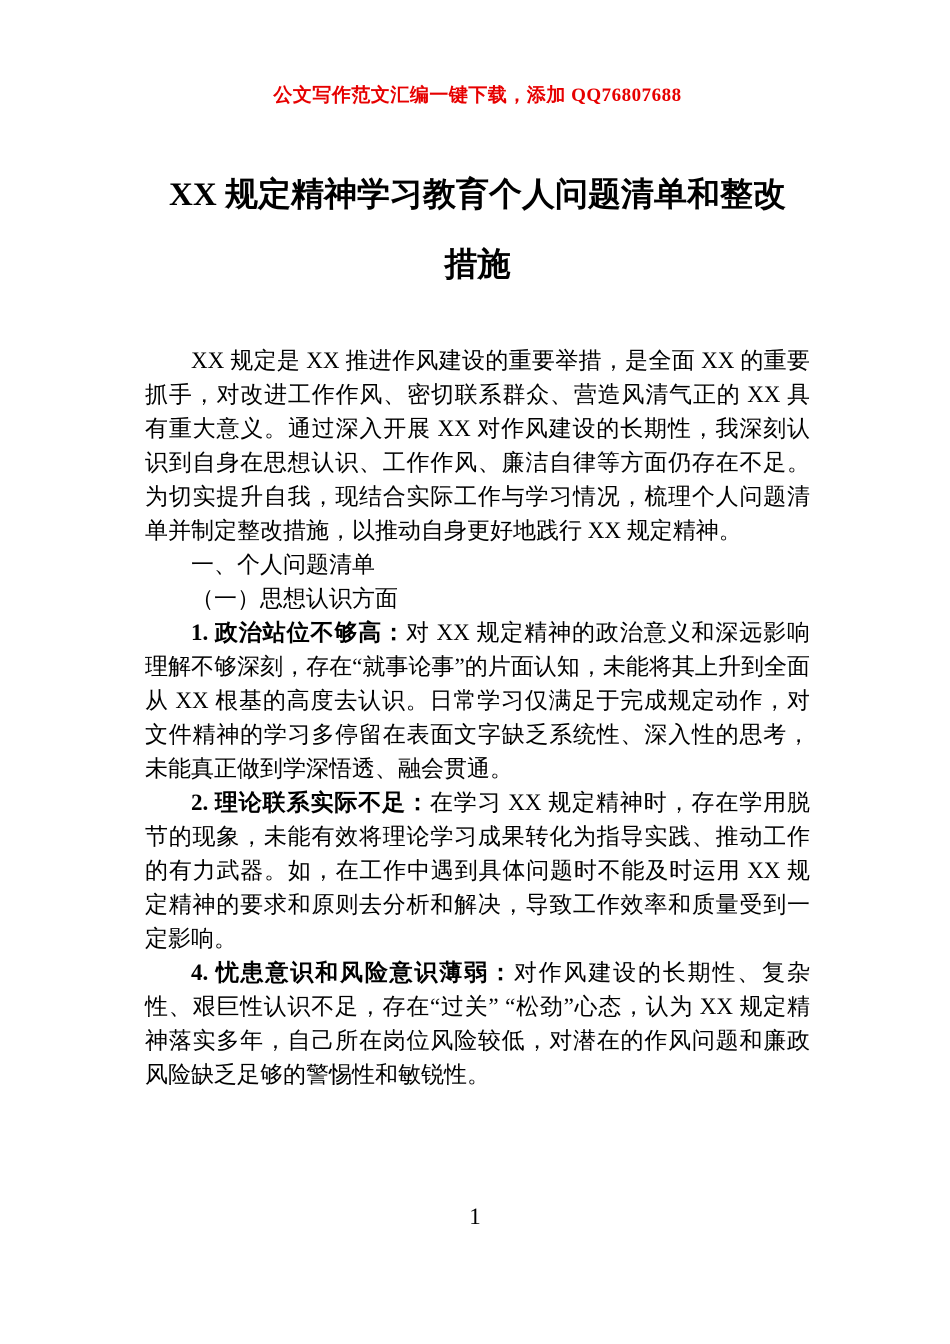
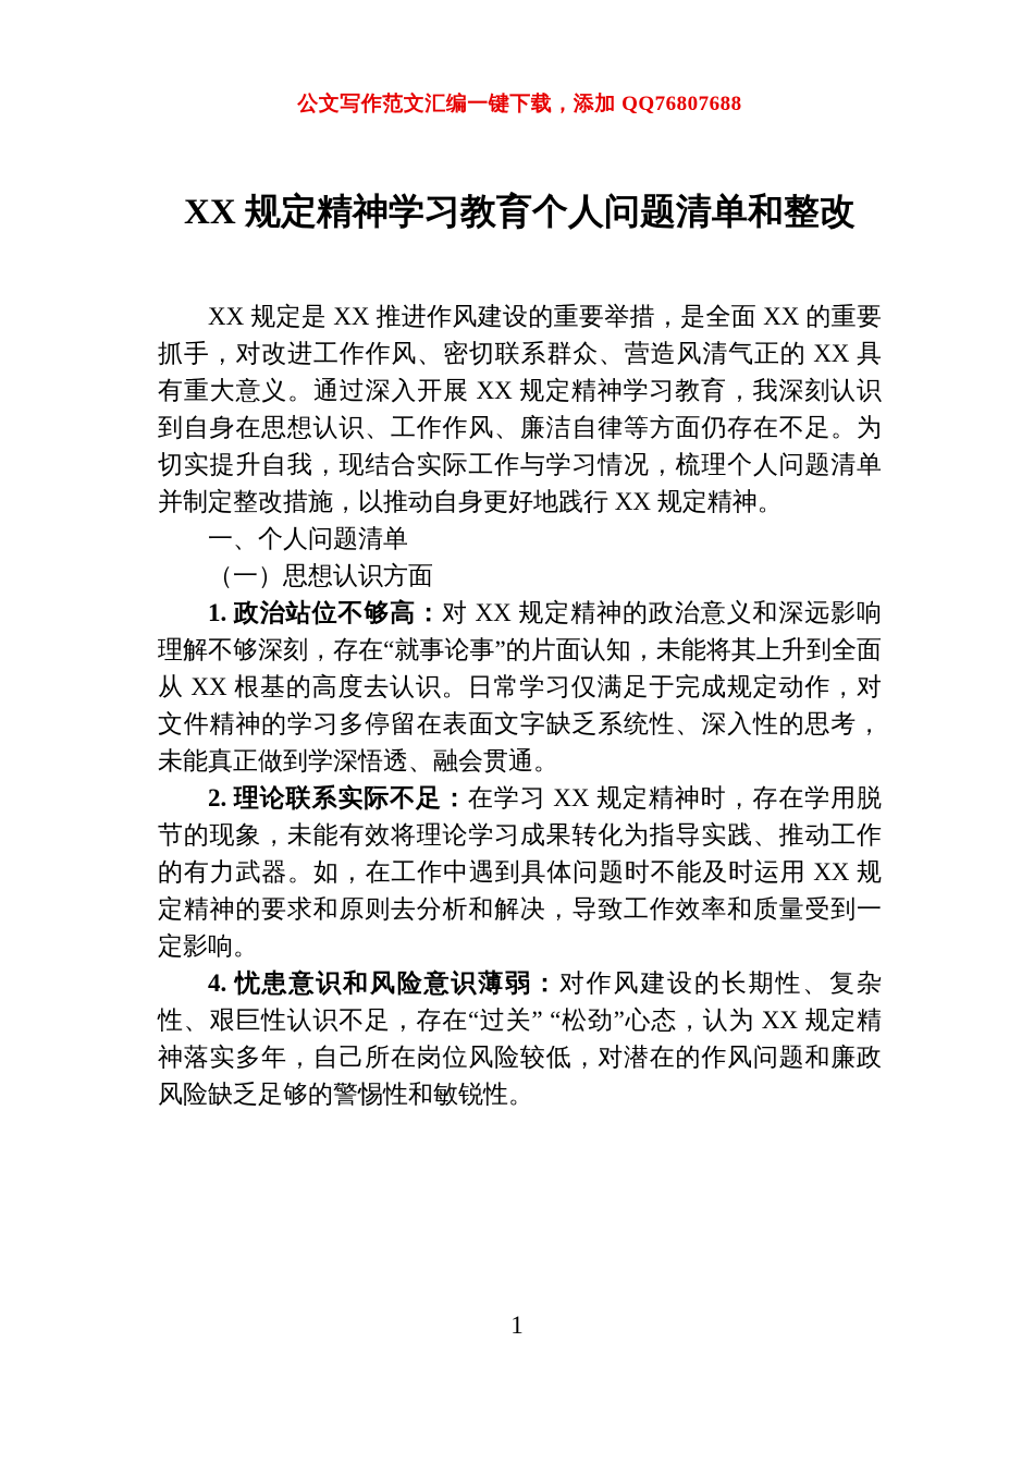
  公文写作范文汇编一键下载，添加 QQ76807688
  XX 规定精神学习教育个人问题清单和整改
- 措施
- XX 规定是 XX 推进作风建设的重要举措，是全面 XX 的重要抓手，对改进工作作风、密切联系群众、营造风清气正的 XX 具有重大意义。通过深入开展 XX 对作风建设的长期性，我深刻认识到自身在思想认识、工作作风、廉洁自律等方面仍存在不足。为切实提升自我，现结合实际工作与学习情况，梳理个人问题清单并制定整改措施，以推动自身更好地践行 XX 规定精神。
+ XX 规定是 XX 推进作风建设的重要举措，是全面 XX 的重要抓手，对改进工作作风、密切联系群众、营造风清气正的 XX 具有重大意义。通过深入开展 XX 规定精神学习教育，我深刻认识到自身在思想认识、工作作风、廉洁自律等方面仍存在不足。为切实提升自我，现结合实际工作与学习情况，梳理个人问题清单并制定整改措施，以推动自身更好地践行 XX 规定精神。
  一、个人问题清单
  （一）思想认识方面
  1. 政治站位不够高：对 XX 规定精神的政治意义和深远影响理解不够深刻，存在“就事论事”的片面认知，未能将其上升到全面从 XX 根基的高度去认识。日常学习仅满足于完成规定动作，对文件精神的学习多停留在表面文字缺乏系统性、深入性的思考，未能真正做到学深悟透、融会贯通。
  2. 理论联系实际不足：在学习 XX 规定精神时，存在学用脱节的现象，未能有效将理论学习成果转化为指导实践、推动工作的有力武器。如，在工作中遇到具体问题时不能及时运用 XX 规定精神的要求和原则去分析和解决，导致工作效率和质量受到一定影响。
  4. 忧患意识和风险意识薄弱：对作风建设的长期性、复杂性、艰巨性认识不足，存在“过关” “松劲”心态，认为 XX 规定精神落实多年，自己所在岗位风险较低，对潜在的作风问题和廉政风险缺乏足够的警惕性和敏锐性。
  1
